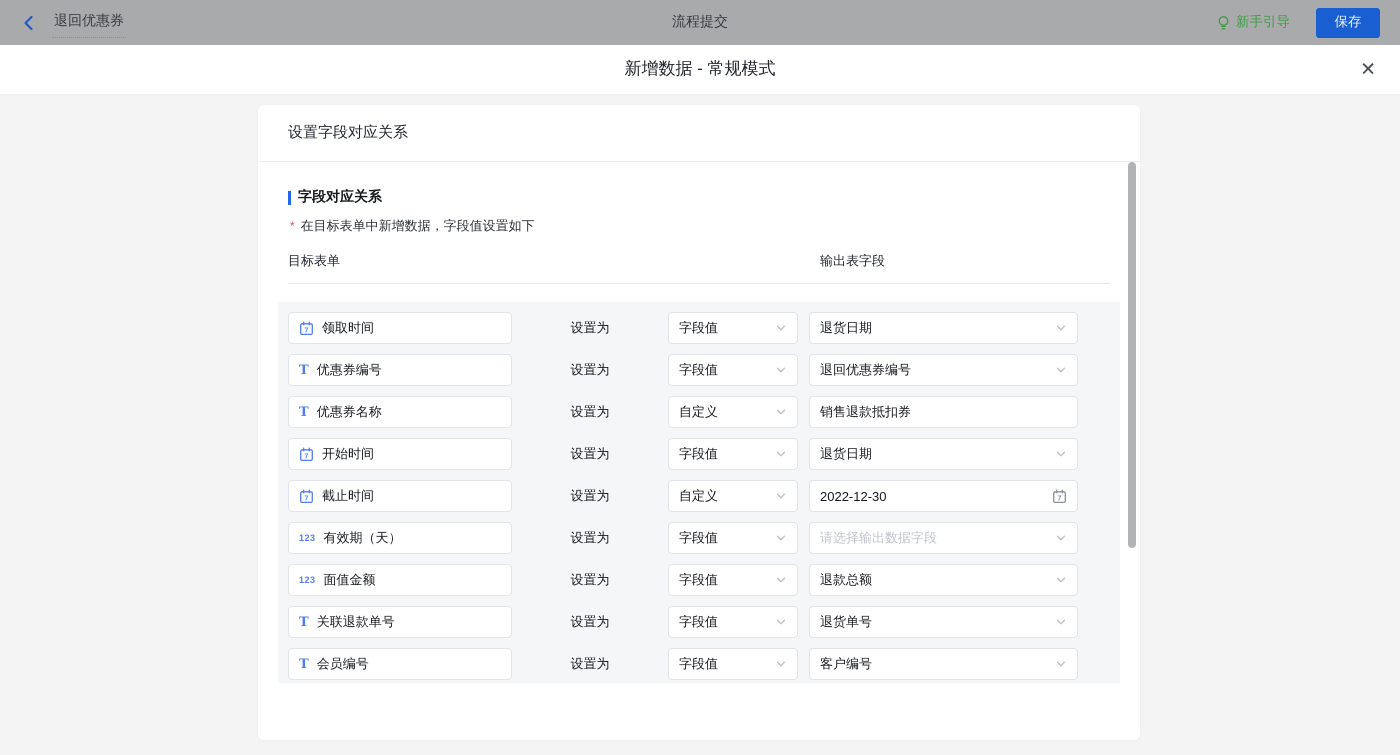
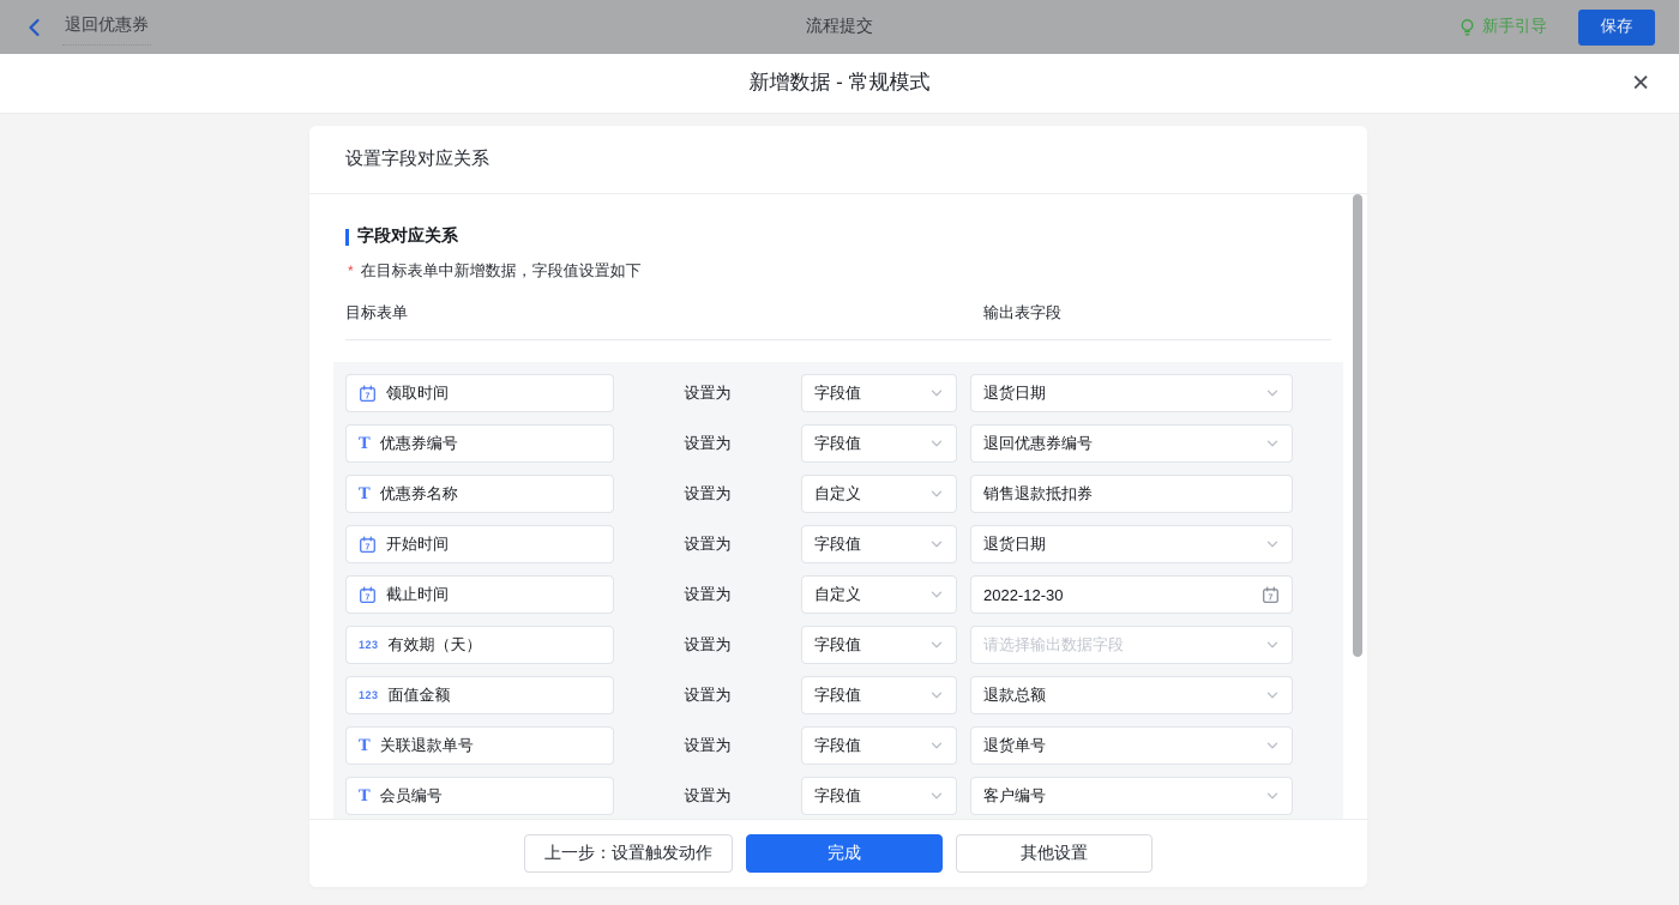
  退回优惠券
  流程提交
  新手引导
  保存
  新增数据 - 常规模式
  ✕
  设置字段对应关系
  字段对应关系
  * 在目标表单中新增数据，字段值设置如下
  目标表单
  输出表字段
  领取时间
  设置为
  字段值
  退货日期
  T
  优惠券编号
  设置为
  字段值
  退回优惠券编号
  T
  优惠券名称
  设置为
  自定义
  销售退款抵扣券
  开始时间
  设置为
  字段值
  退货日期
  截止时间
  设置为
  自定义
  2022-12-30
  123
  有效期（天）
  设置为
  字段值
  请选择输出数据字段
  123
  面值金额
  设置为
  字段值
  退款总额
  T
  关联退款单号
  设置为
  字段值
  退货单号
  T
  会员编号
  设置为
  字段值
  客户编号
+ 上一步：设置触发动作
+ 完成
+ 其他设置
